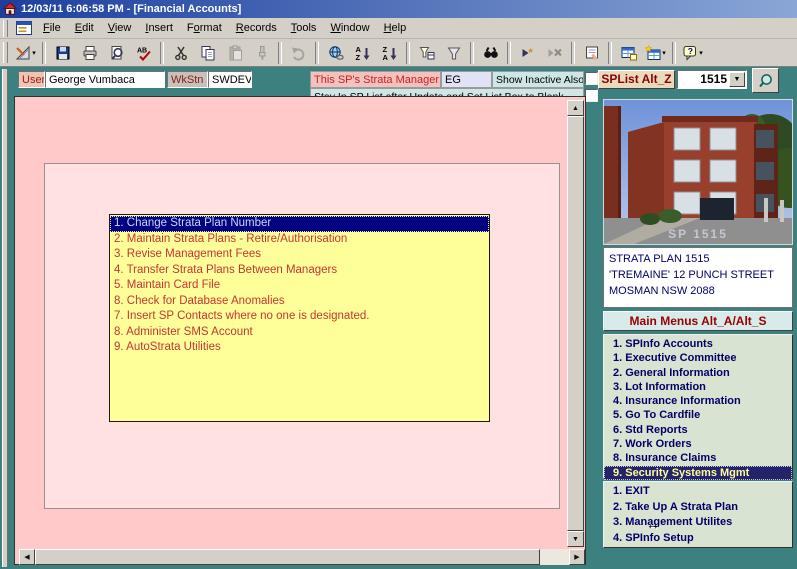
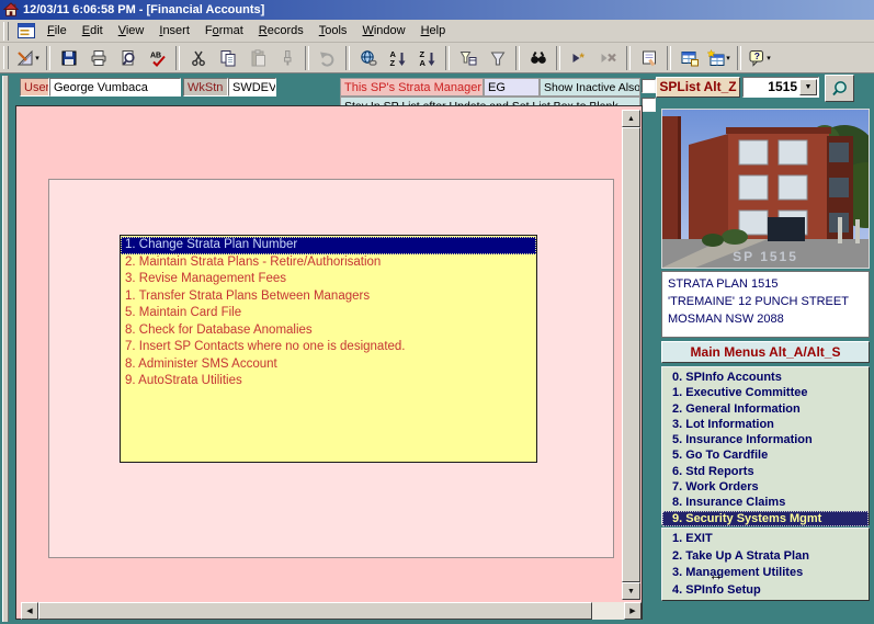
  12/03/11 6:06:58 PM - [Financial Accounts]
  File
  Edit
  View
  Insert
  Format
  Records
  Tools
  Window
  Help
  A
  Z
  Z
  A
  *
  ?
  User
  George Vumbaca
  WkStn
  This SP's Strata Manager
  EG
  Show Inactive Also
  SPList Alt_Z
  1515
  1. Change Strata Plan Number
  2. Maintain Strata Plans - Retire/Authorisation
  3. Revise Management Fees
- 4. Transfer Strata Plans Between Managers
+ 1. Transfer Strata Plans Between Managers
  5. Maintain Card File
  8. Check for Database Anomalies
  7. Insert SP Contacts where no one is designated.
  8. Administer SMS Account
  9. AutoStrata Utilities
  SP 1515
  STRATA PLAN 1515
  'TREMAINE' 12 PUNCH STREET
  MOSMAN NSW 2088
  Main Menus Alt_A/Alt_S
- 1. SPInfo Accounts
+ 0. SPInfo Accounts
  1. Executive Committee
  2. General Information
  3. Lot Information
- 4. Insurance Information
+ 5. Insurance Information
  5. Go To Cardfile
  6. Std Reports
  7. Work Orders
  8. Insurance Claims
  9. Security Systems Mgmt
  1. EXIT
  2. Take Up A Strata Plan
  3. Management Utilites
  4. SPInfo Setup
  ↔
